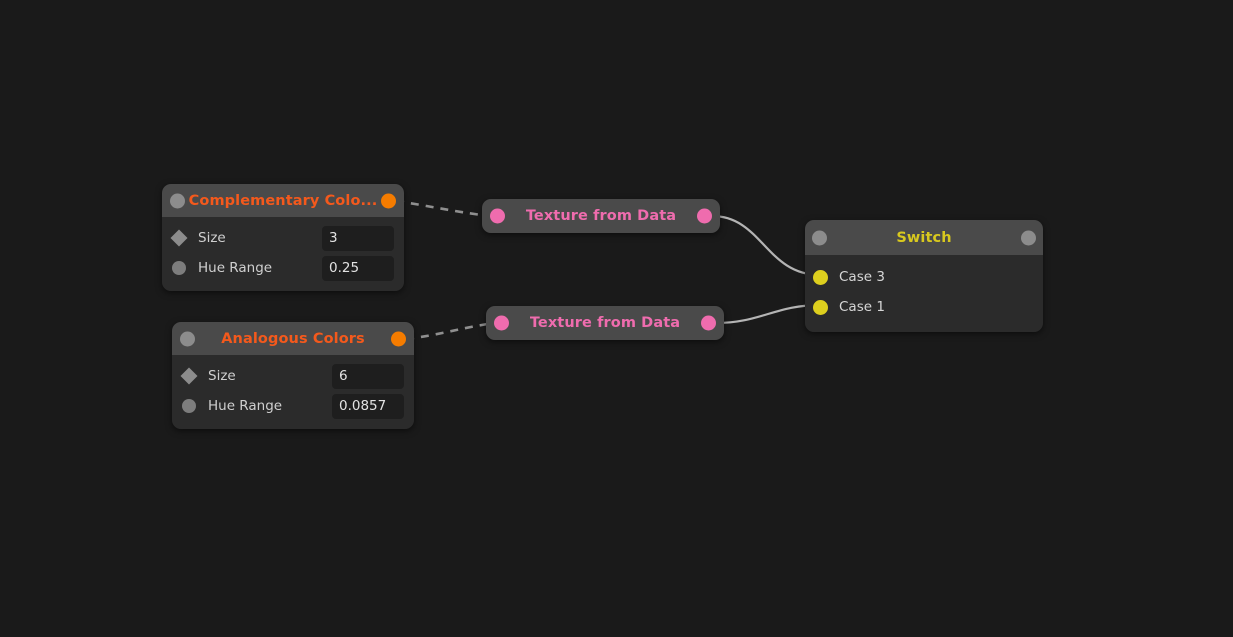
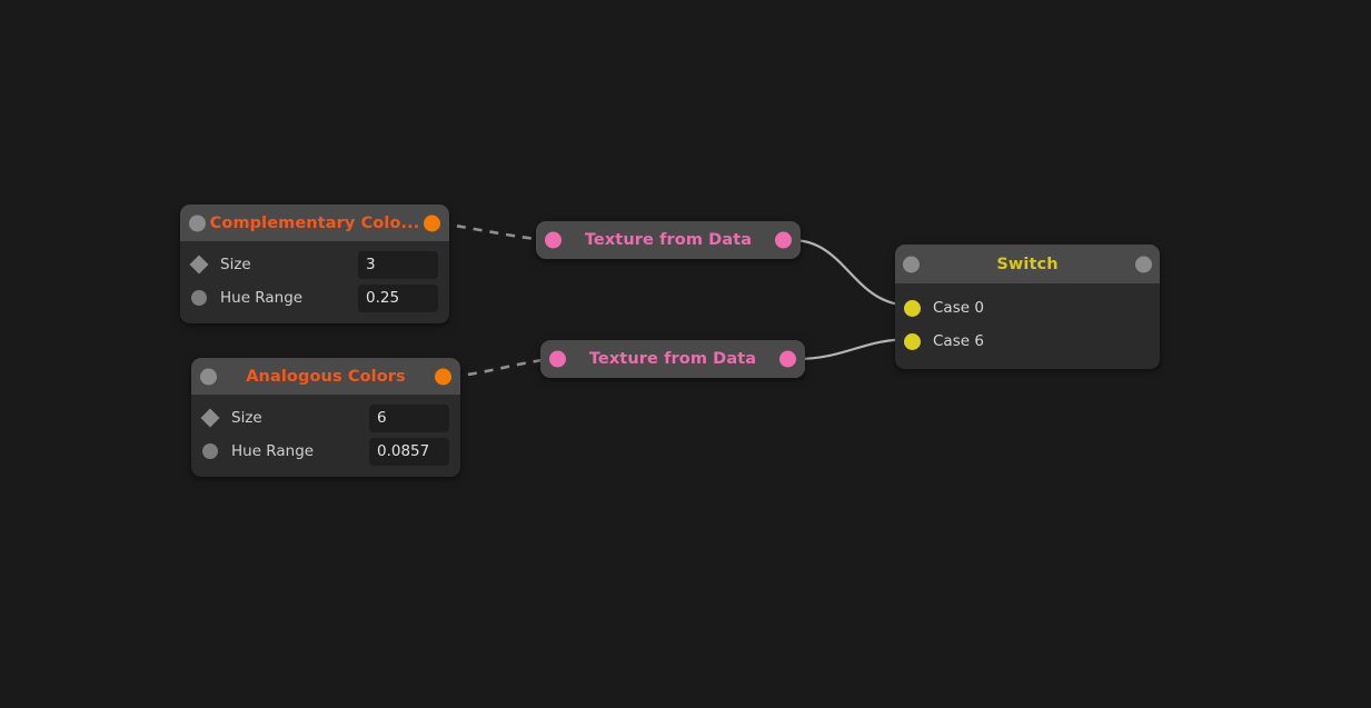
  Complementary Colo...
  Size
  3
  Hue Range
  0.25
  Analogous Colors
  Size
  6
  Hue Range
  0.0857
  Texture from Data
  Texture from Data
  Switch
- Case 3
+ Case 0
- Case 1
+ Case 6
